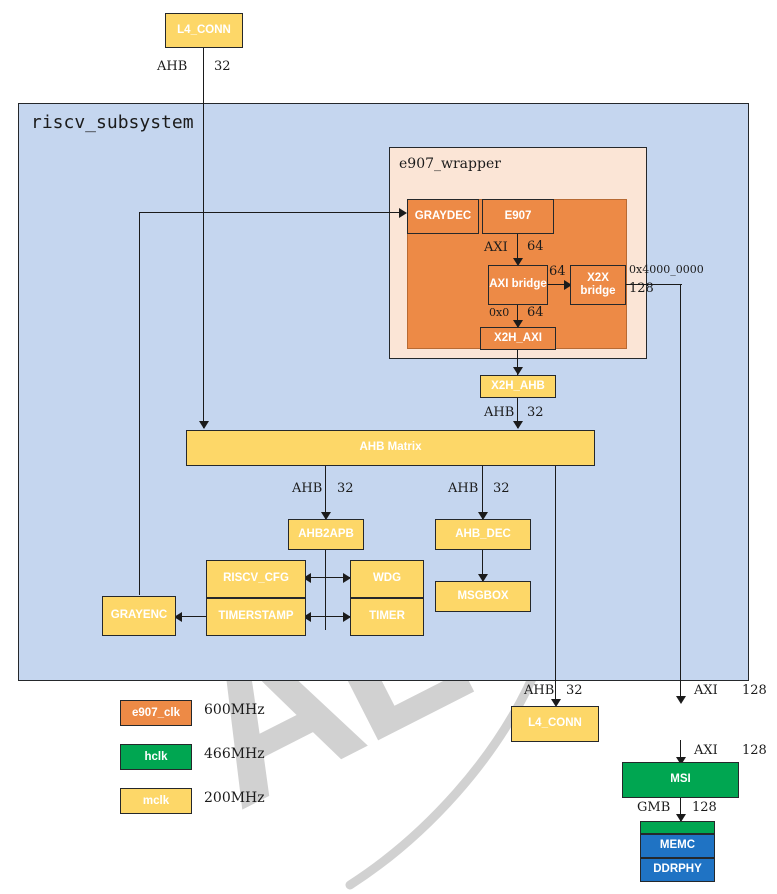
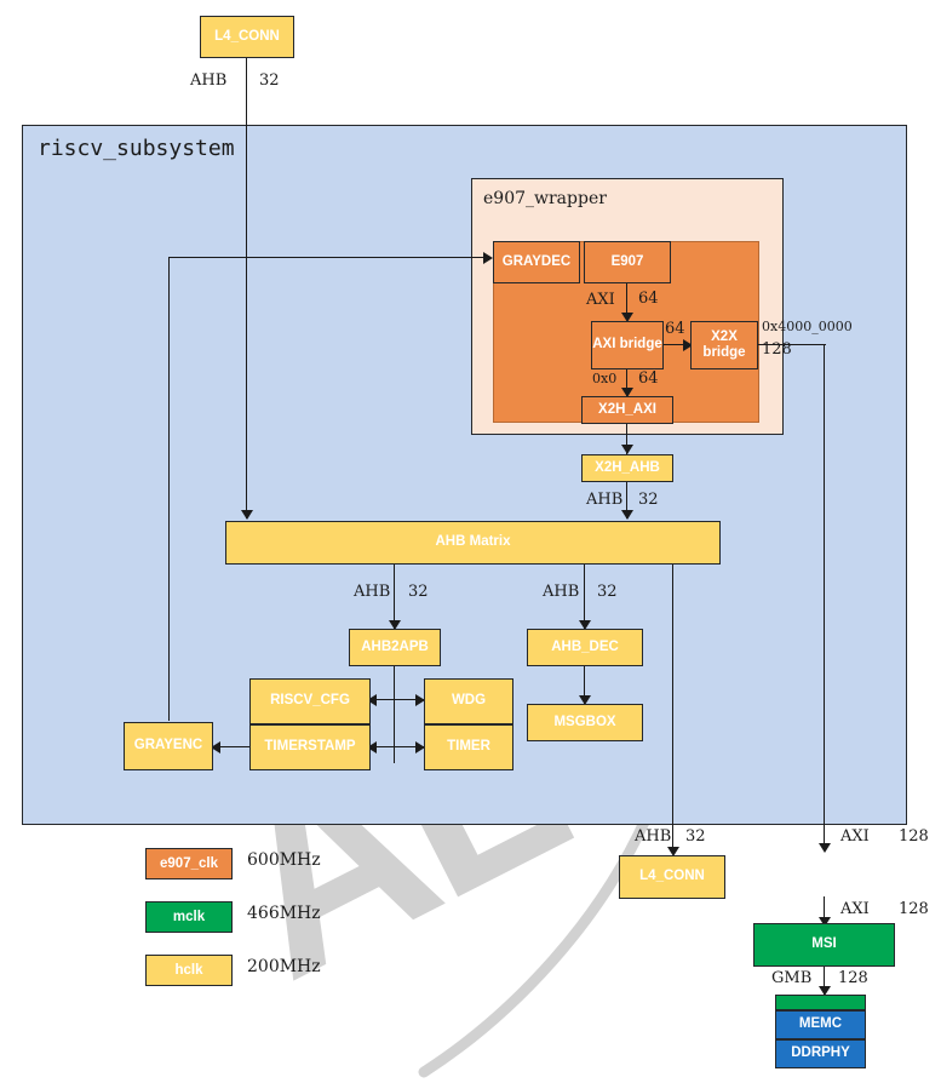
  riscv_subsystem
  e907_wrapper
  L4_CONN
  GRAYDEC
  E907
  AXI bridge
  X2X bridge
  X2H_AXI
  X2H_AHB
  AHB Matrix
  AHB2APB
  AHB_DEC
  MSGBOX
  RISCV_CFG
  TIMERSTAMP
  WDG
  TIMER
  GRAYENC
  L4_CONN
  MSI
  MEMC
  DDRPHY
  AHB
  32
  AXI
  64
  64
  0x0
  64
  0x4000_0000
  128
  AHB
  32
  AHB
  32
  AHB
  32
  AHB
  32
  AXI
  128
  AXI
  128
  GMB
  128
  e907_clk
  600MHz
- hclk
+ mclk
  466MHz
- mclk
+ hclk
  200MHz
